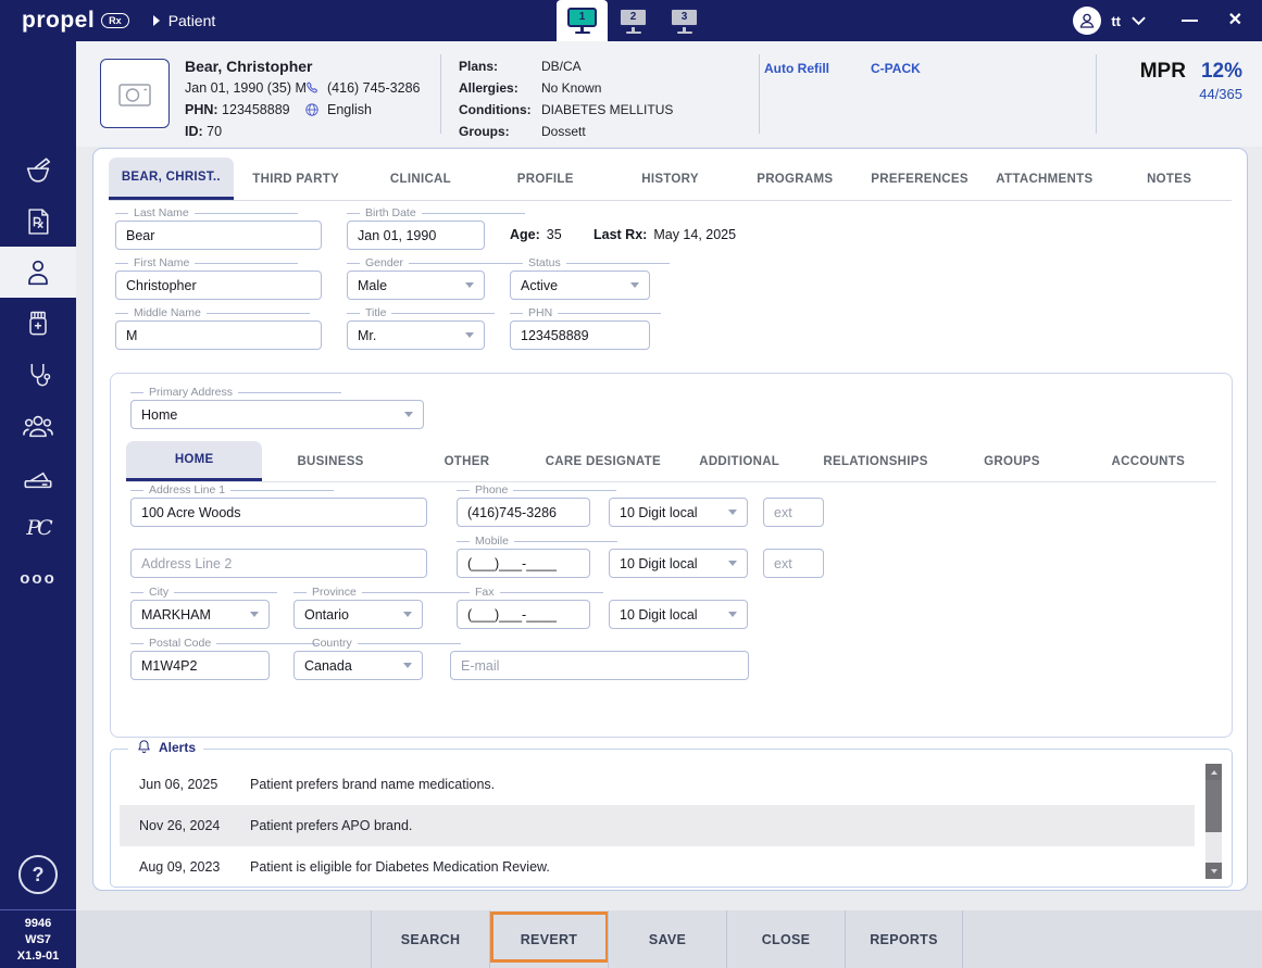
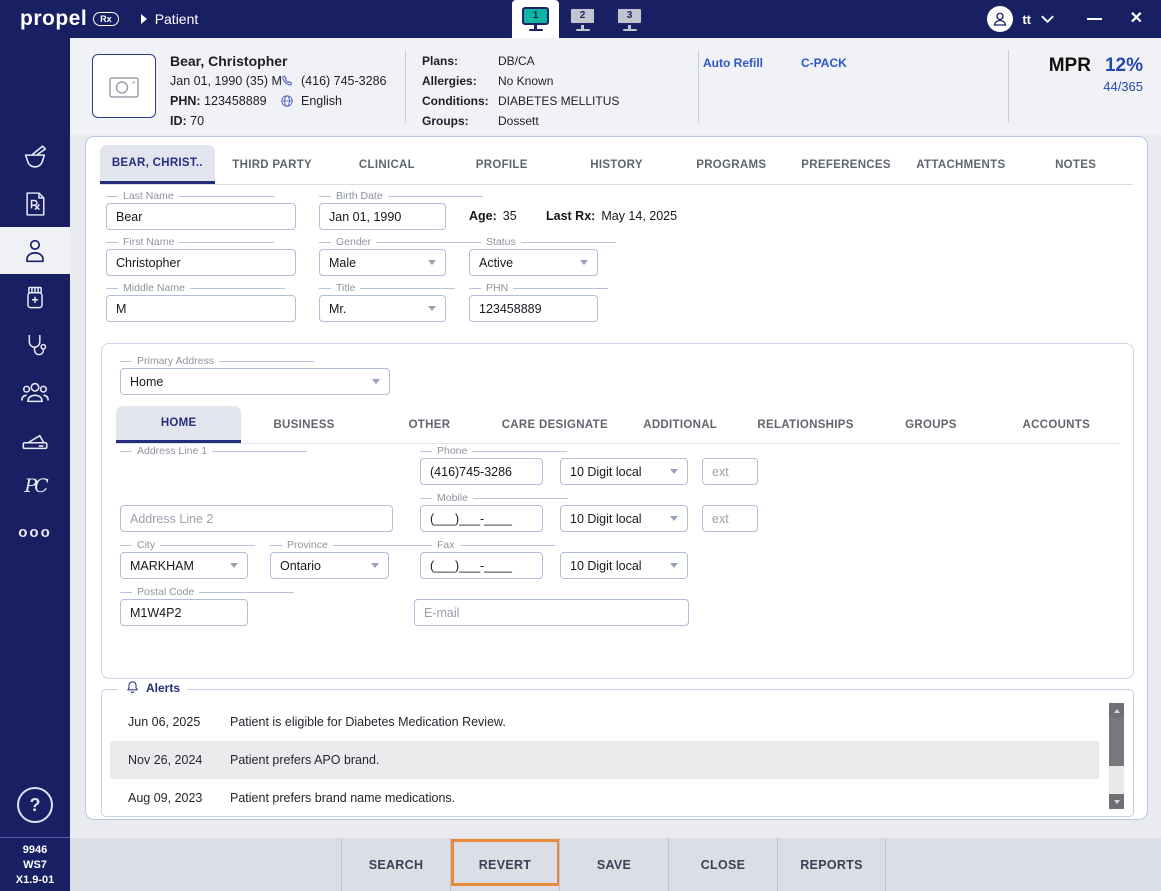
  propel
  Rx
  Patient
  1
  2
  3
  tt
  ✕
  PC
  ooo
  ?
  9946
  WS7
  X1.9-01
  Bear, Christopher
  Jan 01, 1990 (35) M
  PHN: 123458889
  ID: 70
  (416) 745-3286
  English
  Plans:
  DB/CA
  Allergies:
  No Known
  Conditions:
  DIABETES MELLITUS
  Groups:
  Dossett
  Auto Refill
  C-PACK
  MPR
  12%
  44/365
  BEAR, CHRIST..
  THIRD PARTY
  CLINICAL
  PROFILE
  HISTORY
  PROGRAMS
  PREFERENCES
  ATTACHMENTS
  NOTES
  Last Name
  Bear
  Birth Date
  Jan 01, 1990
  Age:
  35
  Last Rx:
  May 14, 2025
  First Name
  Christopher
  Gender
  Male
  Status
  Active
  Middle Name
  M
  Title
  Mr.
  PHN
  123458889
  Primary Address
  Home
  HOME
  BUSINESS
  OTHER
  CARE DESIGNATE
  ADDITIONAL
  RELATIONSHIPS
  GROUPS
  ACCOUNTS
  Address Line 1
- 100 Acre Woods
  Phone
  (416)745-3286
  10 Digit local
  ext
  Address Line 2
  Mobile
  (___)___-____
  10 Digit local
  ext
  City
  MARKHAM
  Province
  Ontario
  Fax
  (___)___-____
  10 Digit local
  Postal Code
  M1W4P2
- Country
- Canada
  E-mail
  Alerts
  Jun 06, 2025
- Patient prefers brand name medications.
+ Patient is eligible for Diabetes Medication Review.
  Nov 26, 2024
  Patient prefers APO brand.
  Aug 09, 2023
- Patient is eligible for Diabetes Medication Review.
+ Patient prefers brand name medications.
  SEARCH
  REVERT
  SAVE
  CLOSE
  REPORTS
